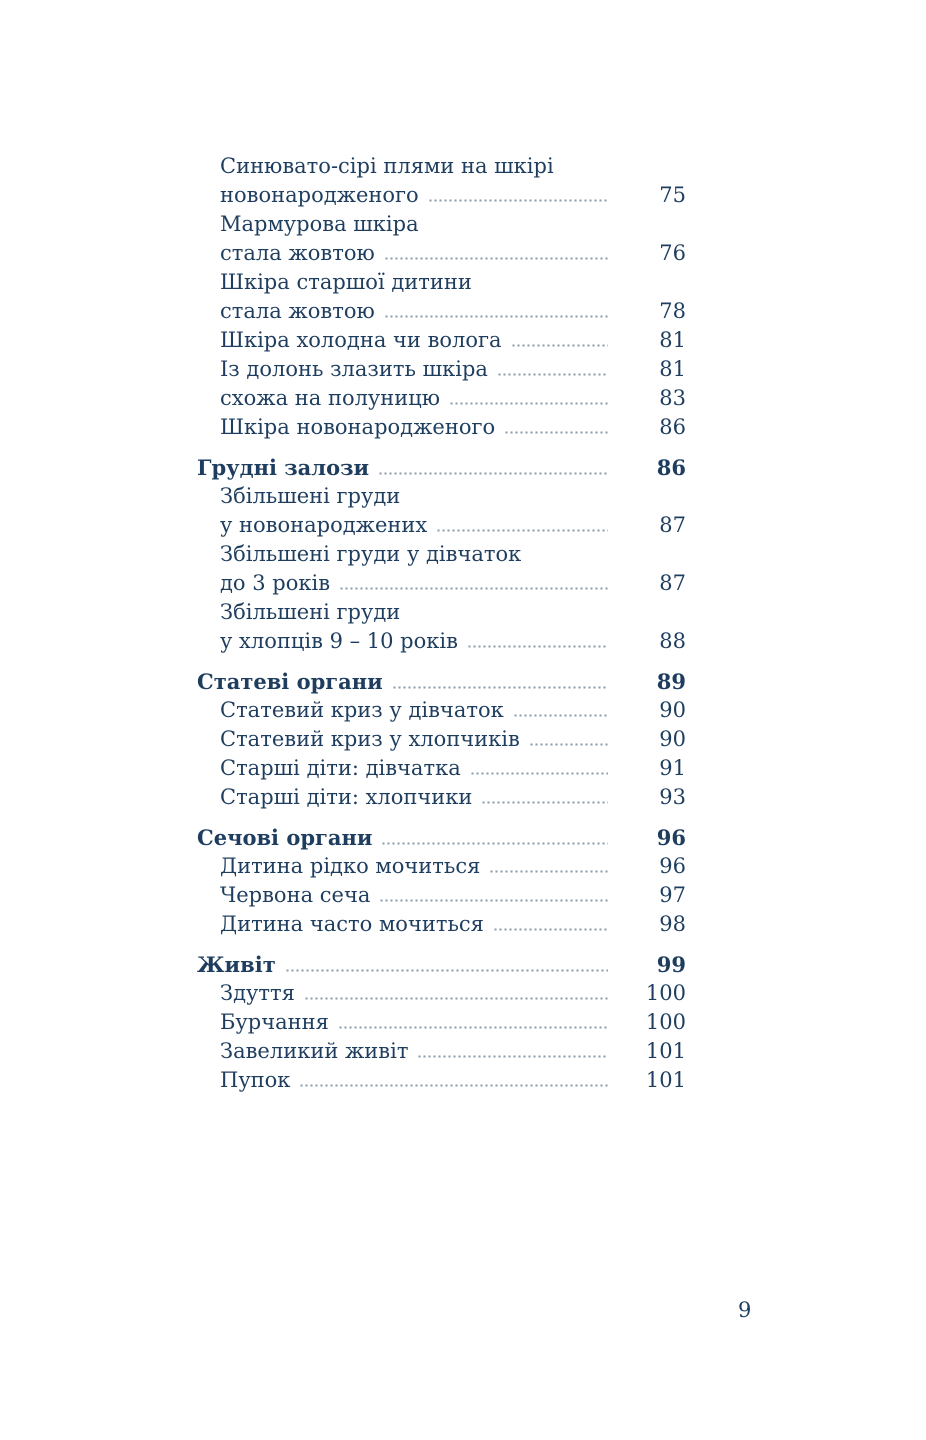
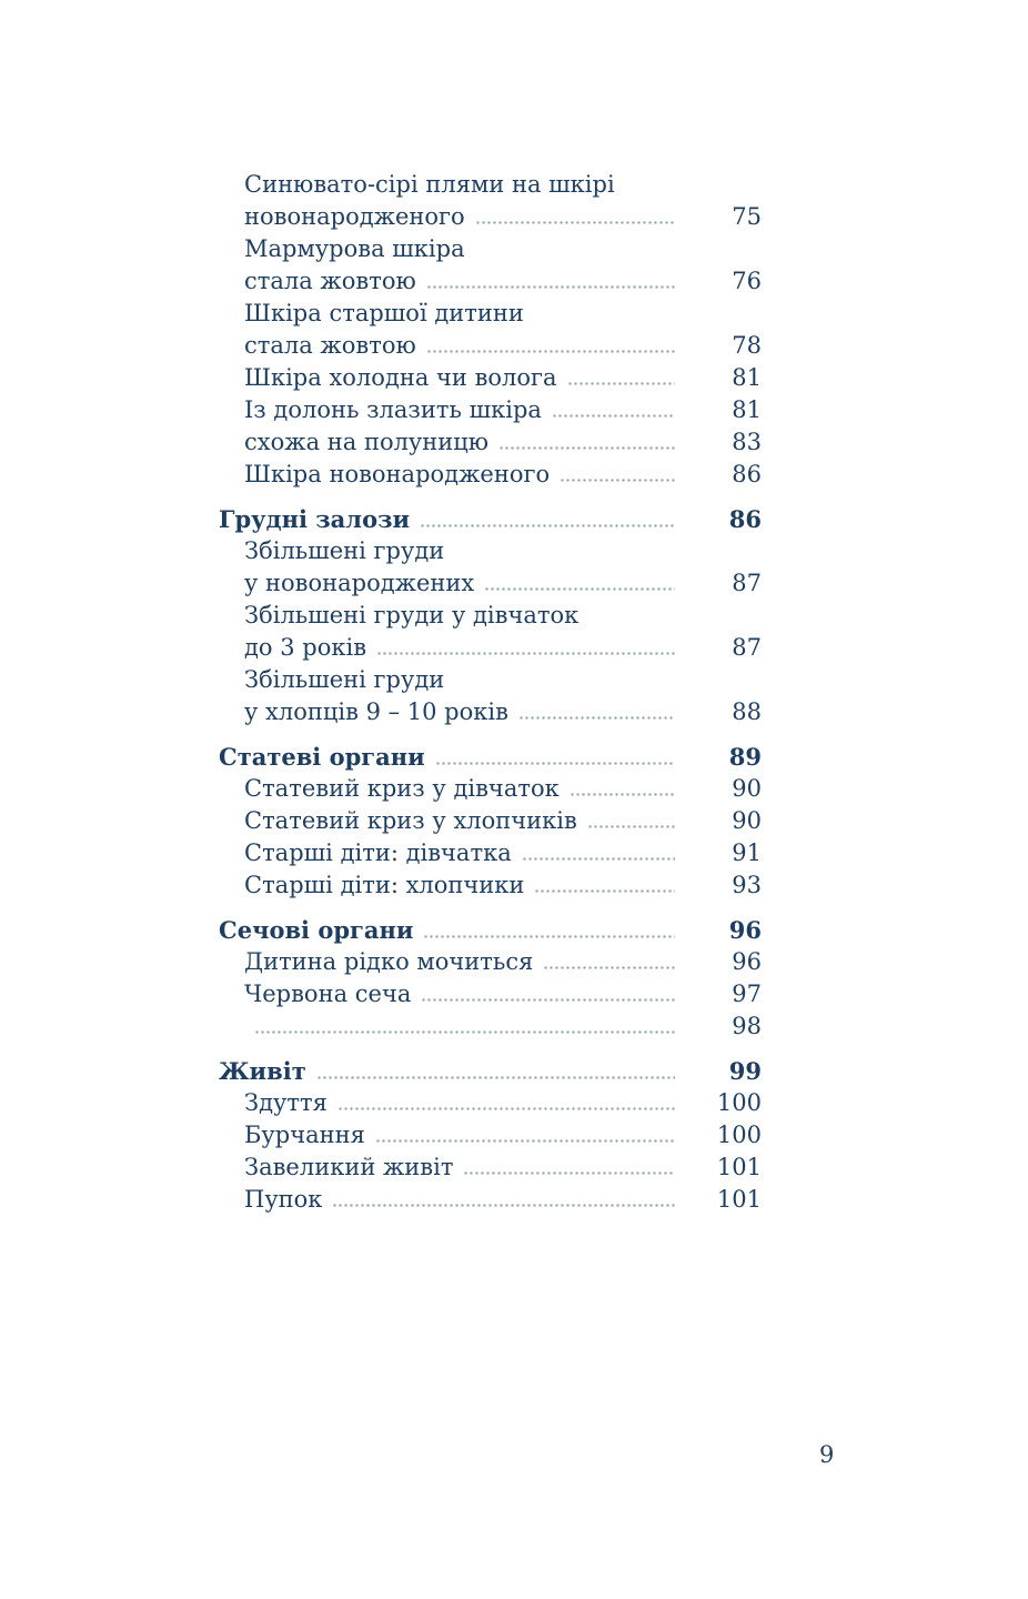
  Синювато-сірі плями на шкірі
  новонародженого
  75
  Мармурова шкіра
  стала жовтою
  76
  Шкіра старшої дитини
  стала жовтою
  78
  Шкіра холодна чи волога
  81
  Із долонь злазить шкіра
  81
  схожа на полуницю
  83
  Шкіра новонародженого
  86
  Грудні залози
  86
  Збільшені груди
  у новонароджених
  87
  Збільшені груди у дівчаток
  до 3 років
  87
  Збільшені груди
  у хлопців 9 – 10 років
  88
  Статеві органи
  89
  Статевий криз у дівчаток
  90
  Статевий криз у хлопчиків
  90
  Старші діти: дівчатка
  91
  Старші діти: хлопчики
  93
  Сечові органи
  96
  Дитина рідко мочиться
  96
  Червона сеча
  97
- Дитина часто мочиться
  98
  Живіт
  99
  Здуття
  100
  Бурчання
  100
  Завеликий живіт
  101
  Пупок
  101
  9
